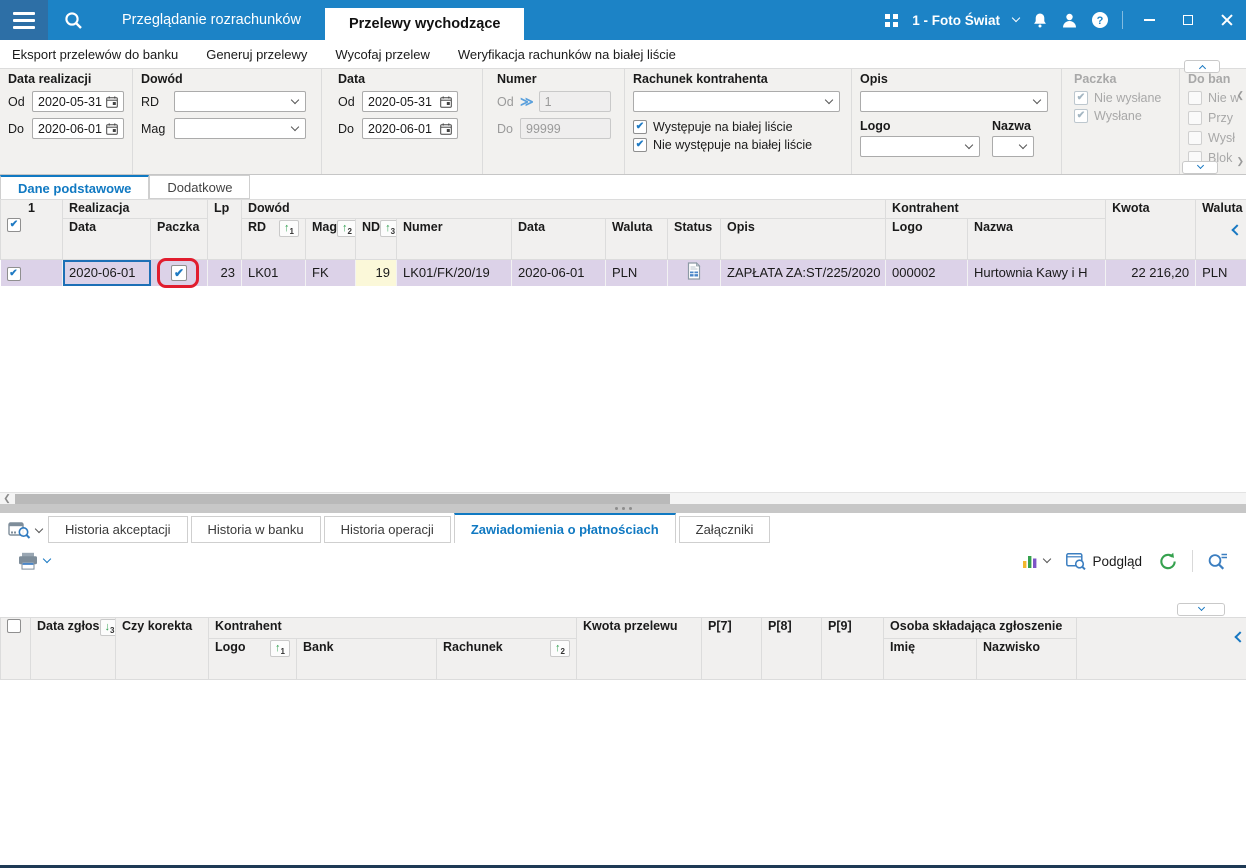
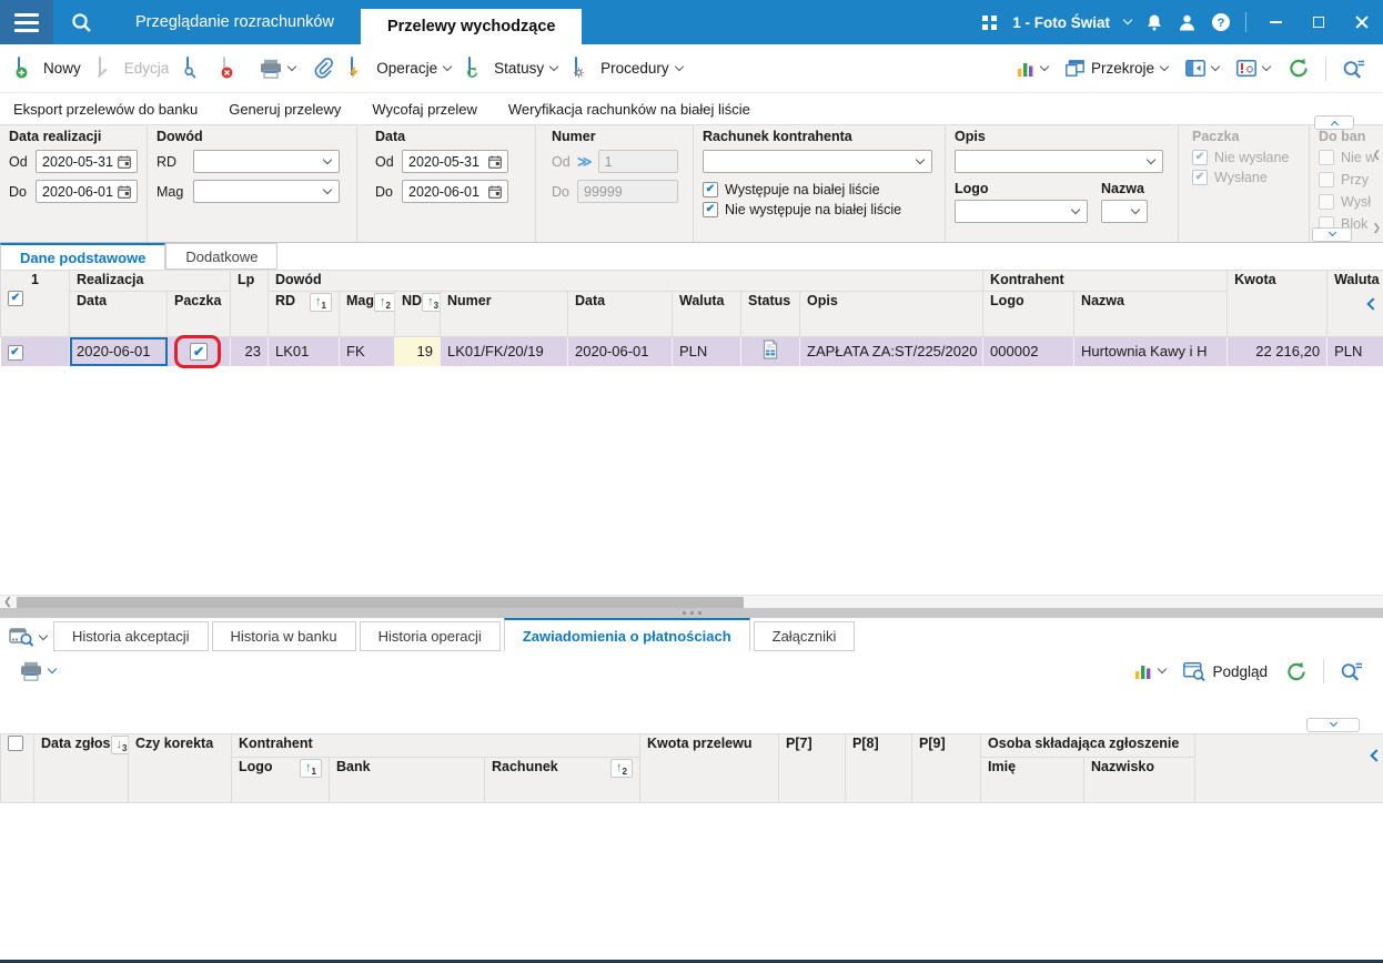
  Przeglądanie rozrachunków
  Przelewy wychodzące
  1 - Foto Świat
  ?
+ Nowy
+ Edycja
+ Operacje
+ Statusy
+ Procedury
+ Przekroje
  Eksport przelewów do banku
  Generuj przelewy
  Wycofaj przelew
  Weryfikacja rachunków na białej liście
  Data realizacji
  Od
  2020-05-31
  Do
  2020-06-01
  Dowód
  RD
  Mag
  Data
  Od
  2020-05-31
  Do
  2020-06-01
  Numer
  Od
  ≫
  1
  Do
  99999
  Rachunek kontrahenta
  Występuje na białej liście
  Nie występuje na białej liście
  Opis
  Logo
  Nazwa
  Paczka
  Nie wysłane
  Wysłane
  Do ban
  Nie w
  Przy
  Wysł
  Blok
  ❮
  ❯
  Dane podstawowe
  Dodatkowe
  1	Realizacja	Lp	Dowód	Kontrahent	Kwota	Waluta
  Data	Paczka	RD ↑1	Mag ↑2	ND ↑3	Numer	Data	Waluta	Status	Opis	Logo	Nazwa
  	2020-06-01		23	LK01	FK	19	LK01/FK/20/19	2020-06-01	PLN		ZAPŁATA ZA:ST/225/2020	000002	Hurtownia Kawy i H	22 216,20	PLN
  ❮
  Historia akceptacji
  Historia w banku
  Historia operacji
  Zawiadomienia o płatnościach
  Załączniki
  Podgląd
  	Data zgłos ↓3	Czy korekta	Kontrahent	Kwota przelewu	P[7]	P[8]	P[9]	Osoba składająca zgłoszenie
  Logo ↑1	Bank	Rachunek ↑2	Imię	Nazwisko
